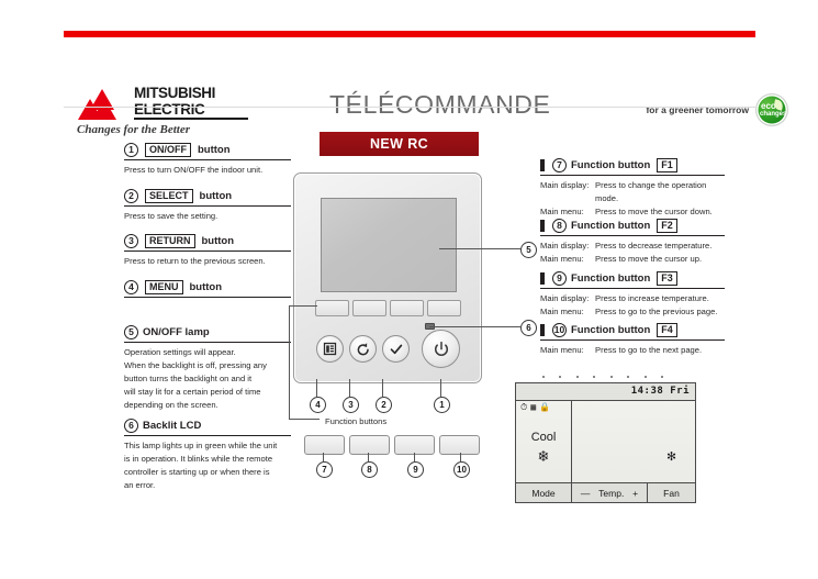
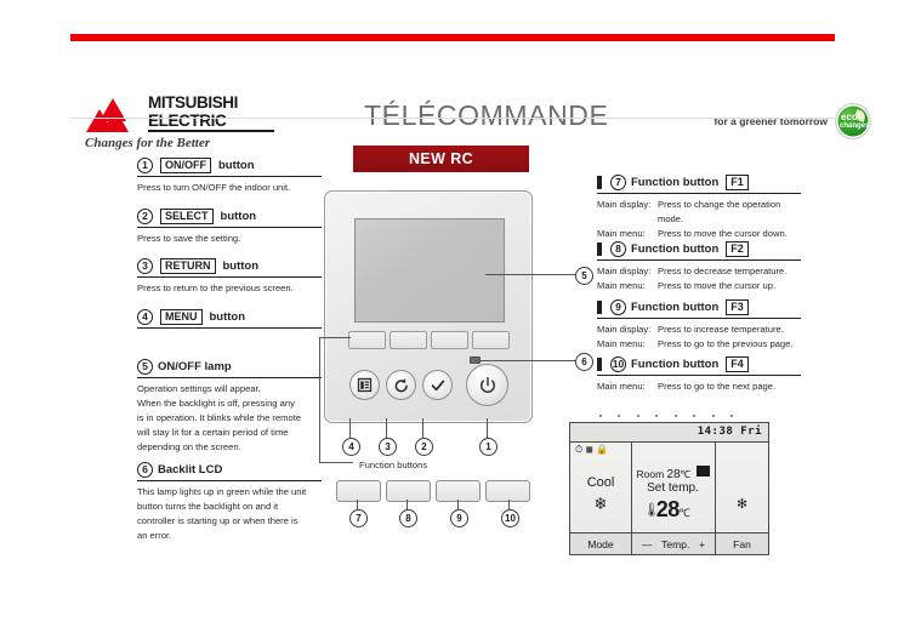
  MITSUBISHI
  ELECTRIC
  Changes for the Better
  TÉLÉCOMMANDE
  for a greener tomorrow
  eco
  1
  ON/OFF
  button
  Press to turn ON/OFF the indoor unit.
  2
  SELECT
  button
  Press to save the setting.
  3
  RETURN
  button
  Press to return to the previous screen.
  4
  MENU
  button
  5
  ON/OFF lamp
  Operation settings will appear.
  When the backlight is off, pressing any
- button turns the backlight on and it
+ is in operation. It blinks while the remote
  will stay lit for a certain period of time
  depending on the screen.
  6
  Backlit LCD
  This lamp lights up in green while the unit
- is in operation. It blinks while the remote
+ button turns the backlight on and it
  controller is starting up or when there is
  an error.
  NEW RC
  4
  3
  2
  1
  Function buttons
  5
  6
  7
  8
  9
  10
  7
  Function button
  F1
  Main display:
  Press to change the operation
  mode.
  Main menu:
  Press to move the cursor down.
  8
  Function button
  F2
  Main display:
  Press to decrease temperature.
  Main menu:
  Press to move the cursor up.
  9
  Function button
  F3
  Main display:
  Press to increase temperature.
  Main menu:
  Press to go to the previous page.
  10
  Function button
  F4
  Main menu:
  Press to go to the next page.
  14:38 Fri
  ⏱
  ▦
  🔒
  Cool
  ❄
+ Room 28℃
+ Set temp.
+ 🌡
+ 28℃
  ✻
  Mode
  —
  Temp.
  +
  Fan
